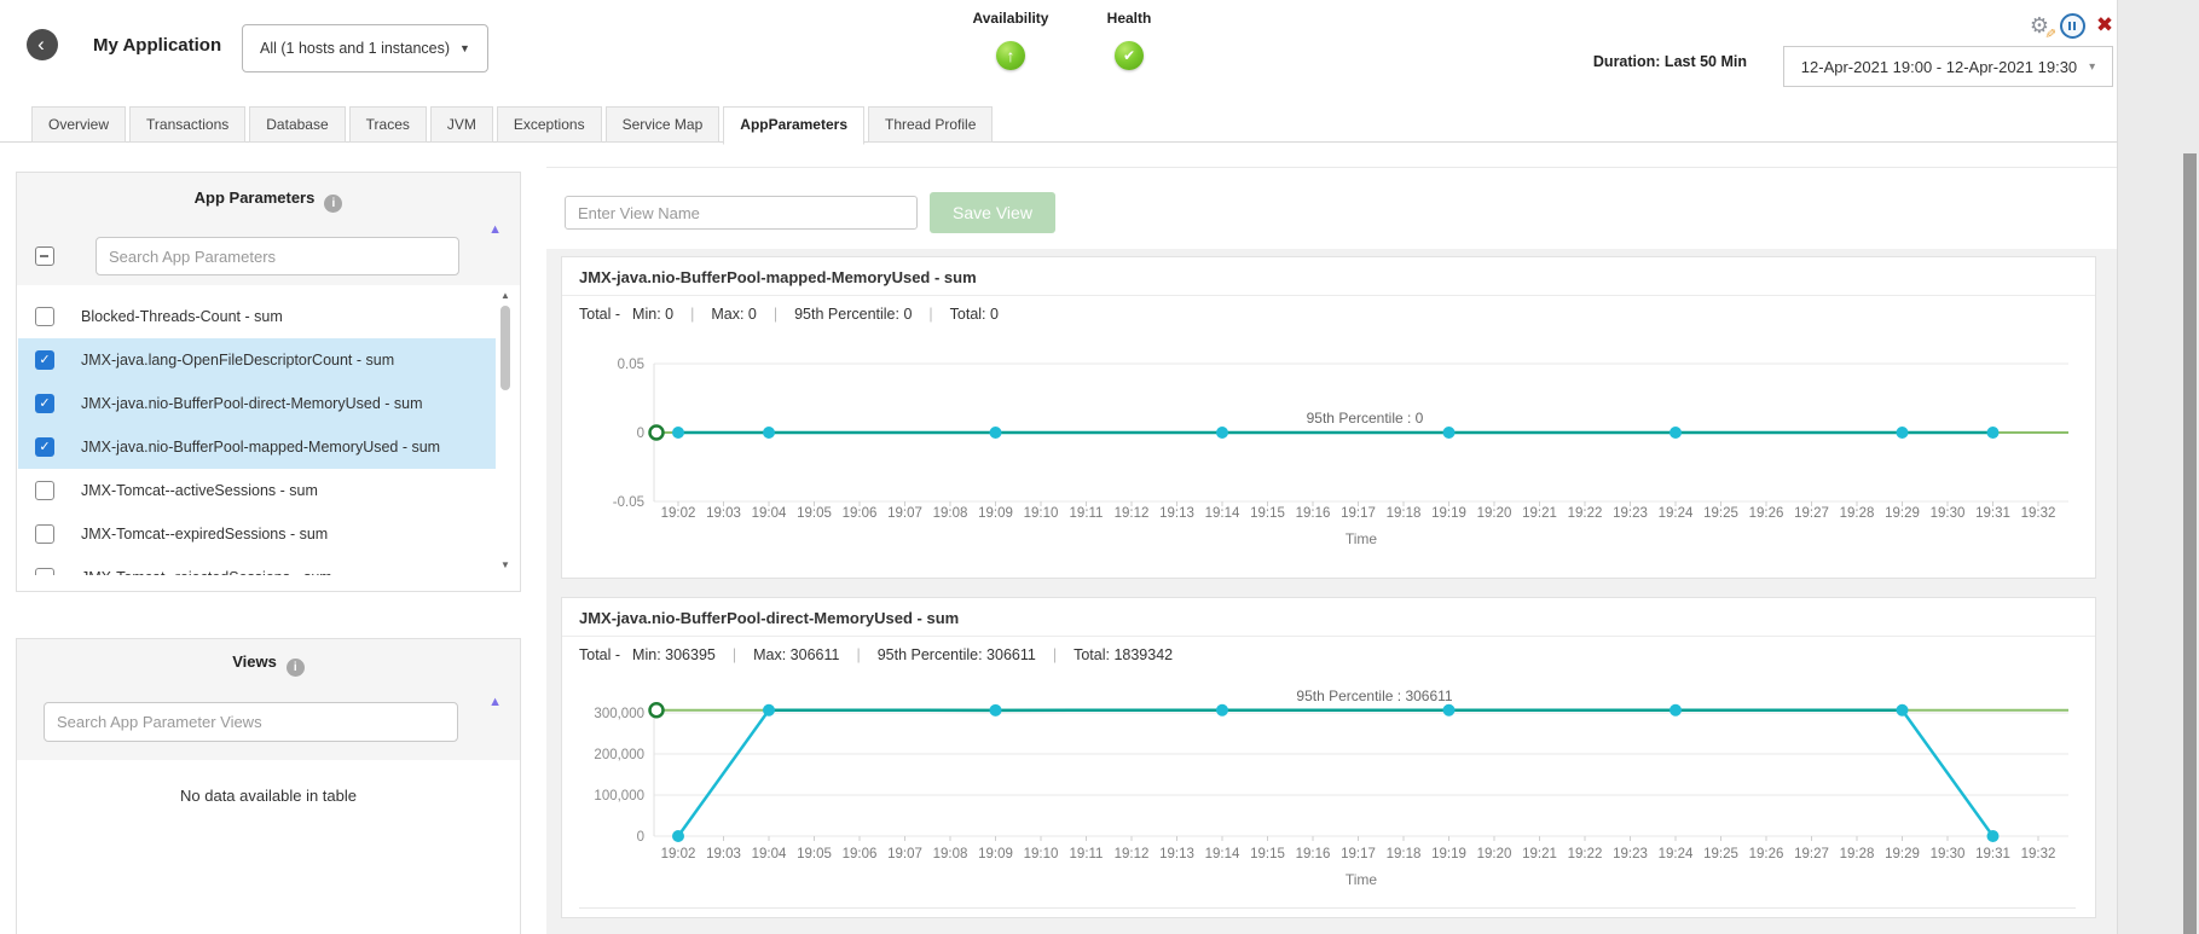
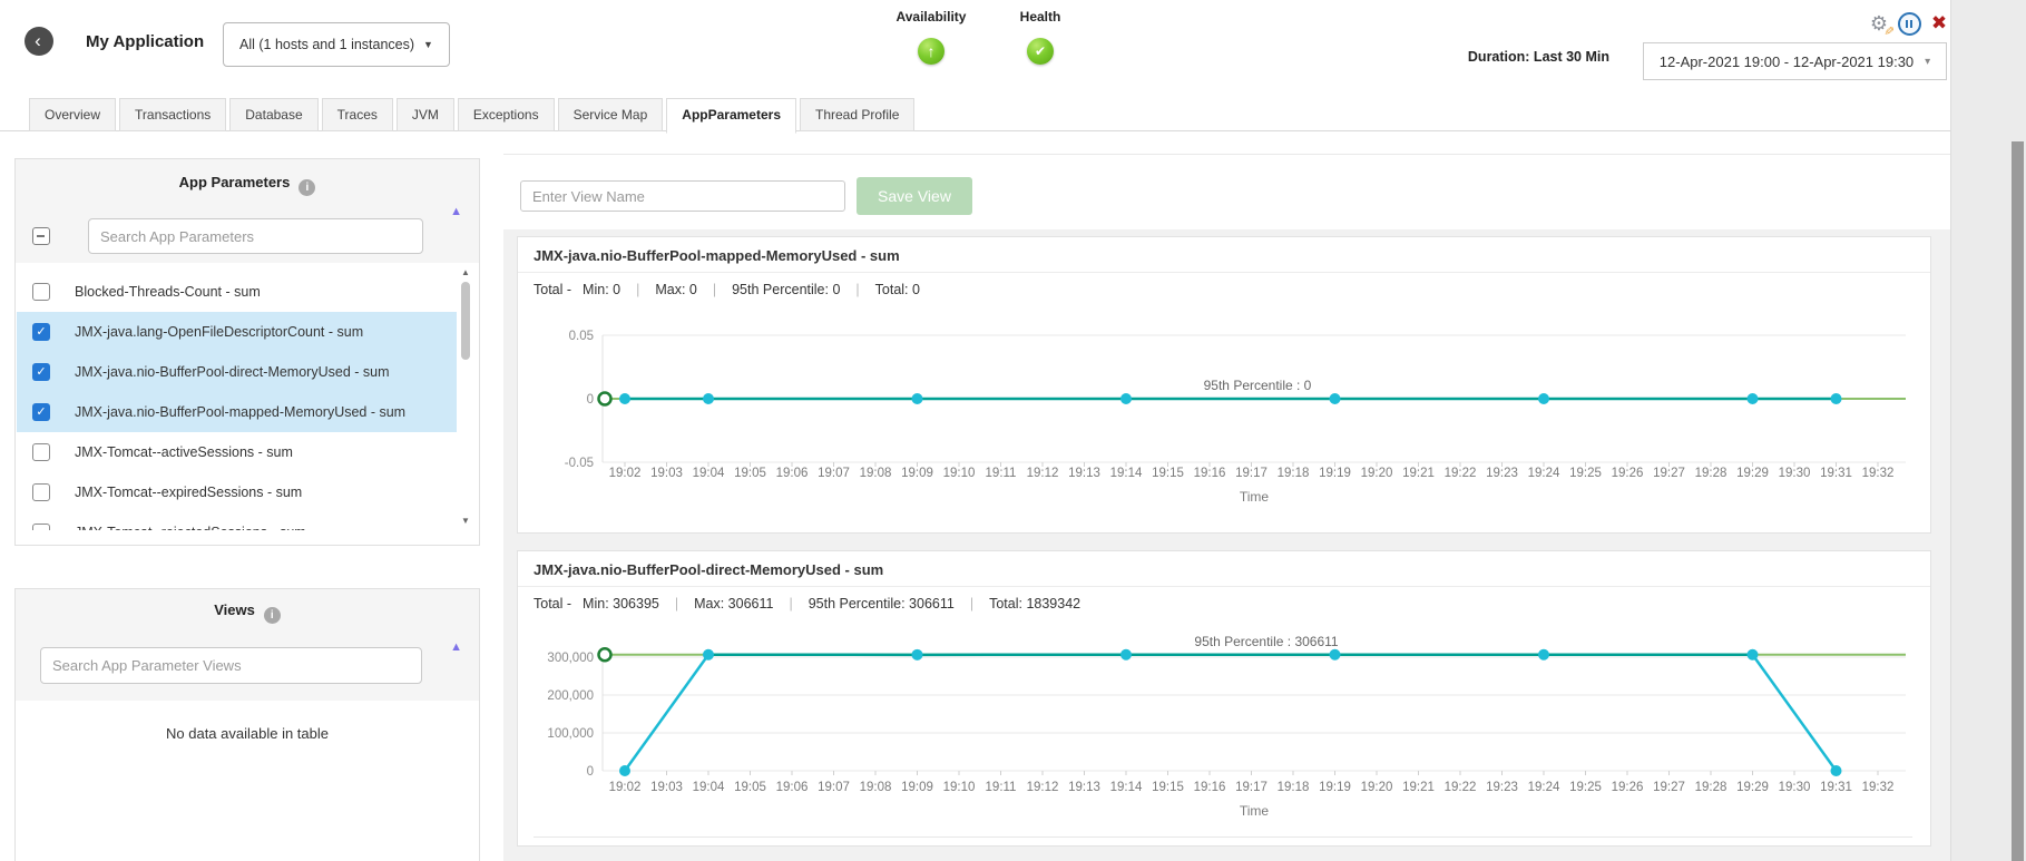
  ‹
  My Application
  All (1 hosts and 1 instances)
  ▼
  Availability
  ↑
  Health
  ✔
  ⚙
  ✖
- Duration: Last 50 Min
+ Duration: Last 30 Min
  12-Apr-2021 19:00 - 12-Apr-2021 19:30
  ▾
  Overview
  Transactions
  Database
  Traces
  JVM
  Exceptions
  Service Map
  AppParameters
  Thread Profile
  App Parameters i
  ▲
  Search App Parameters
  Blocked-Threads-Count - sum
  ✓
  JMX-java.lang-OpenFileDescriptorCount - sum
  ✓
  JMX-java.nio-BufferPool-direct-MemoryUsed - sum
  ✓
  JMX-java.nio-BufferPool-mapped-MemoryUsed - sum
  JMX-Tomcat--activeSessions - sum
  JMX-Tomcat--expiredSessions - sum
  ▲
  ▼
  Views i
  ▲
  Search App Parameter Views
  No data available in table
  Enter View Name
  Save View
  JMX-java.nio-BufferPool-mapped-MemoryUsed - sum
  Total - Min: 0 | Max: 0 | 95th Percentile: 0 | Total: 0
  19:02
  19:03
  19:04
  19:05
  19:06
  19:07
  19:08
  19:09
  19:10
  19:11
  19:12
  19:13
  19:14
  19:15
  19:16
  19:17
  19:18
  19:19
  19:20
  19:21
  19:22
  19:23
  19:24
  19:25
  19:26
  19:27
  19:28
  19:29
  19:30
  19:31
  19:32
  0.05
  0
  -0.05
  95th Percentile : 0
  Time
  JMX-java.nio-BufferPool-direct-MemoryUsed - sum
  Total - Min: 306395 | Max: 306611 | 95th Percentile: 306611 | Total: 1839342
  19:02
  19:03
  19:04
  19:05
  19:06
  19:07
  19:08
  19:09
  19:10
  19:11
  19:12
  19:13
  19:14
  19:15
  19:16
  19:17
  19:18
  19:19
  19:20
  19:21
  19:22
  19:23
  19:24
  19:25
  19:26
  19:27
  19:28
  19:29
  19:30
  19:31
  19:32
  300,000
  200,000
  100,000
  0
  95th Percentile : 306611
  Time
